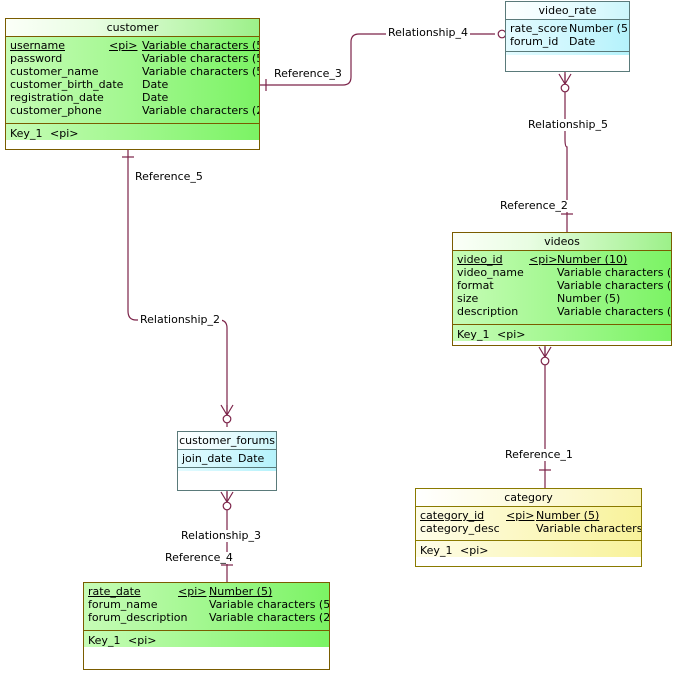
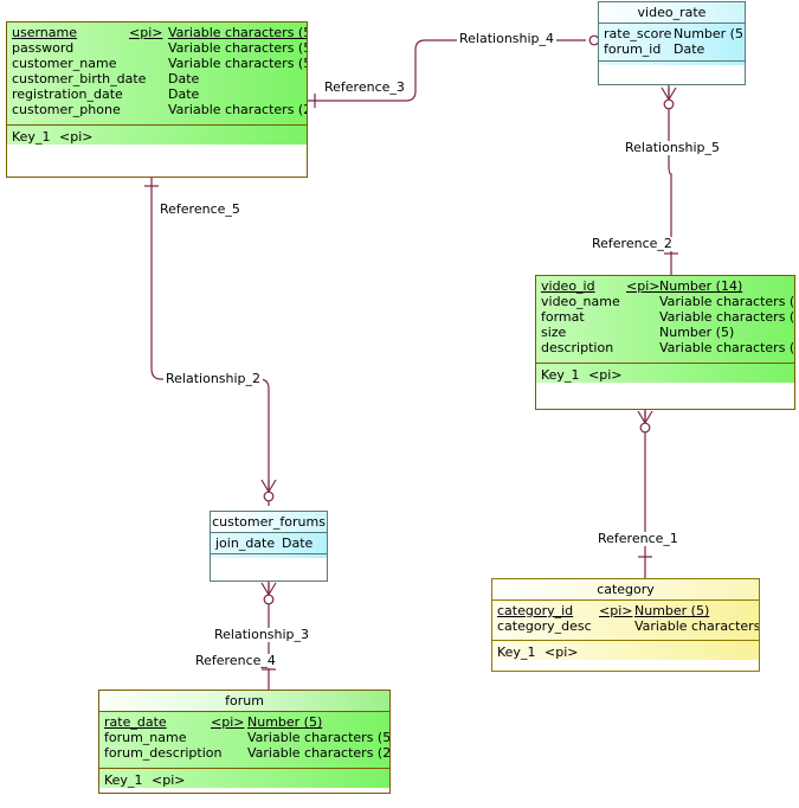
  Reference_3
  Relationship_4
  Relationship_5
  Reference_2
  Reference_5
  Relationship_2
  Relationship_3
  Reference_4
  Reference_1
- customer
  username
  <pi>
  Variable characters (
  password
  Variable characters (
  customer_name
  Variable characters (
  customer_birth_date
  Date
  registration_date
  Date
  customer_phone
  Variable characters (
  Key_1
  <pi>
  video_rate
  rate_score
  Number (5
  forum_id
  Date
- videos
  video_id
  <pi>
- Number (10)
+ Number (14)
  video_name
  Variable characters (
  format
  Variable characters (
  size
  Number (5)
  description
  Variable characters (
  Key_1
  <pi>
  category
  category_id
  <pi>
  Number (5)
  category_desc
  Variable characters
  Key_1
  <pi>
  customer_forums
  join_date
  Date
+ forum
  rate_date
  <pi>
  Number (5)
  forum_name
  Variable characters (5
  forum_description
  Variable characters (2
  Key_1
  <pi>
